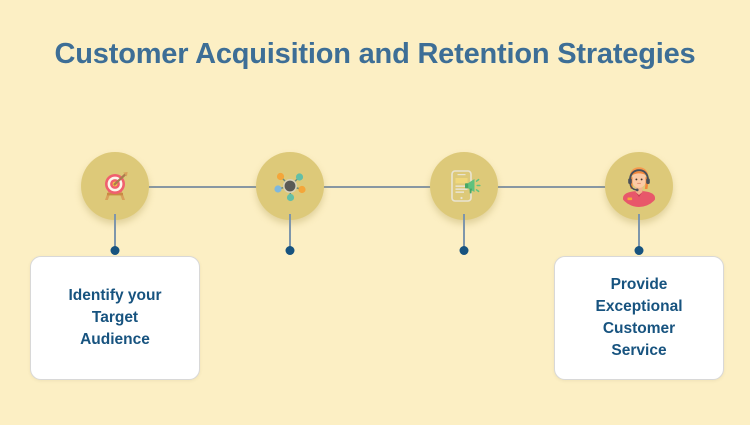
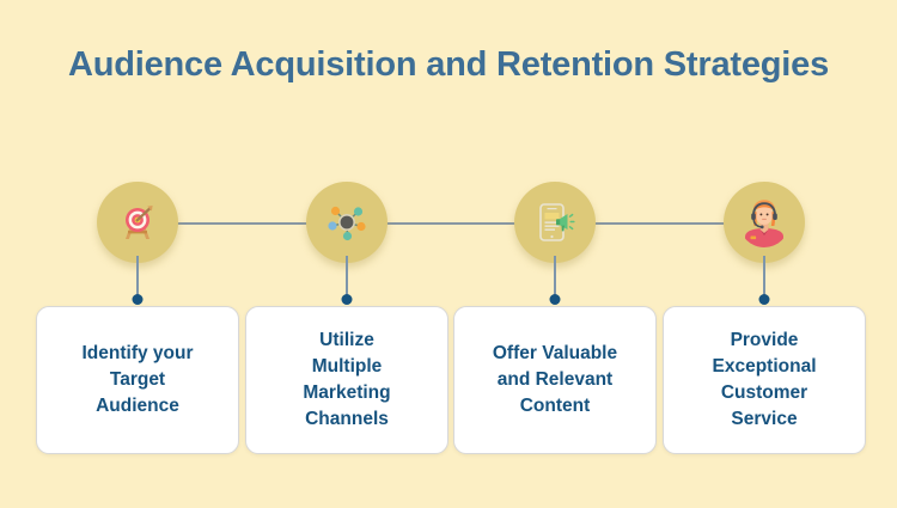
- Customer Acquisition and Retention Strategies
+ Audience Acquisition and Retention Strategies
  Identify your
  Target
  Audience
+ Utilize
+ Multiple
+ Marketing
+ Channels
+ Offer Valuable
+ and Relevant
+ Content
  Provide
  Exceptional
  Customer
  Service
